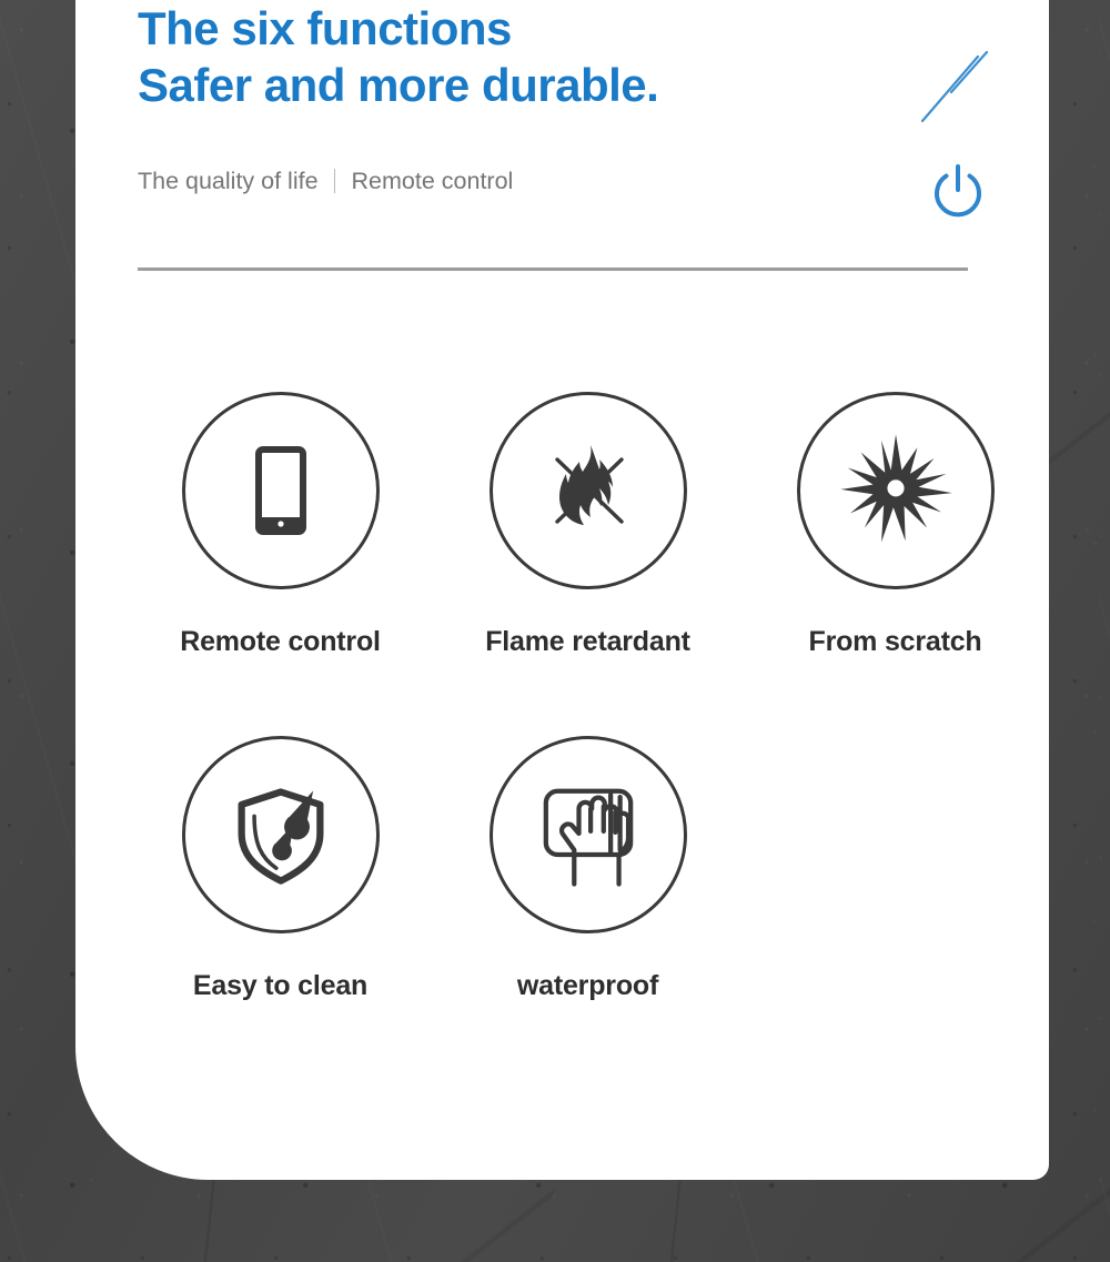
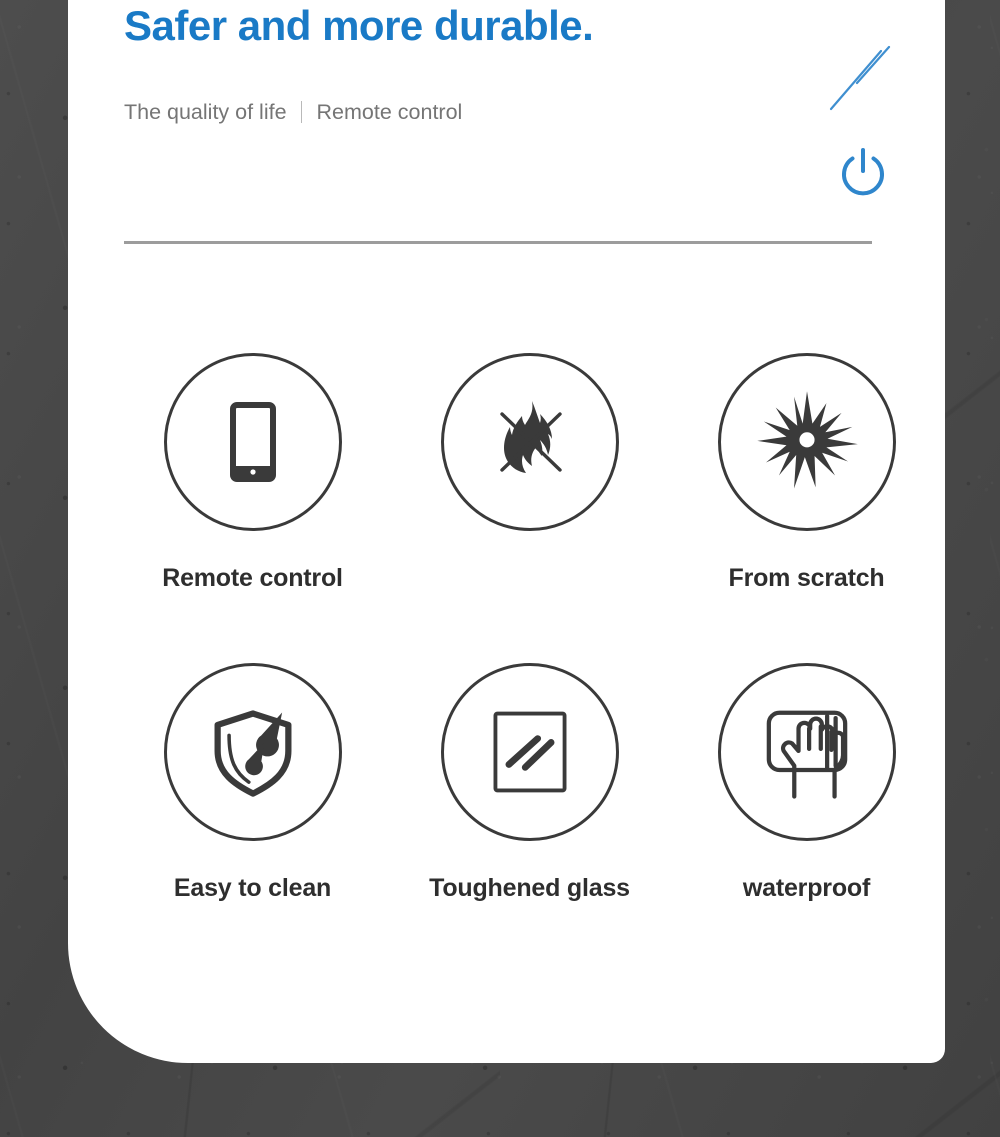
- The six functions
  Safer and more durable.
  The quality of life
  Remote control
  Remote control
- Flame retardant
  From scratch
  Easy to clean
+ Toughened glass
  waterproof
